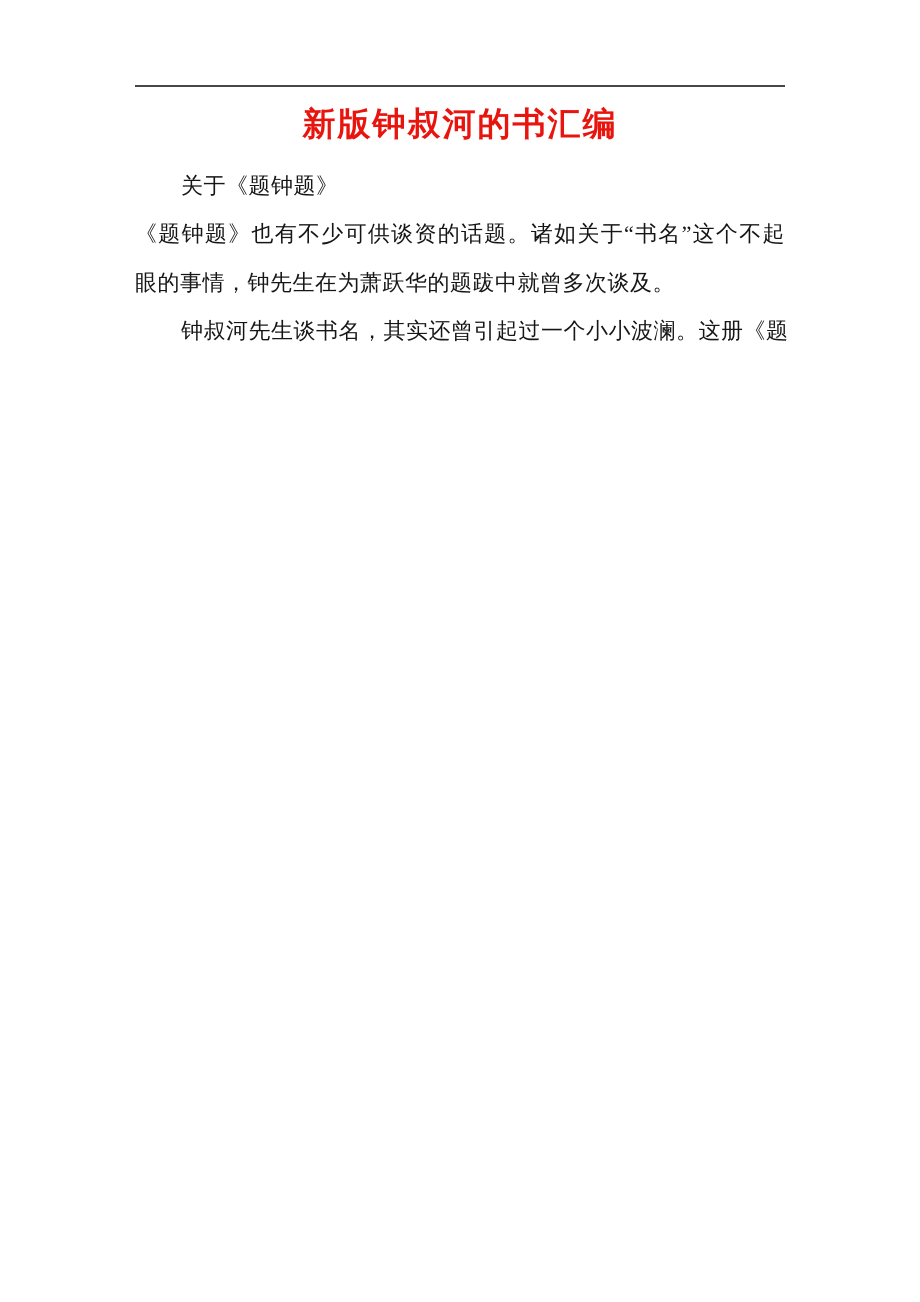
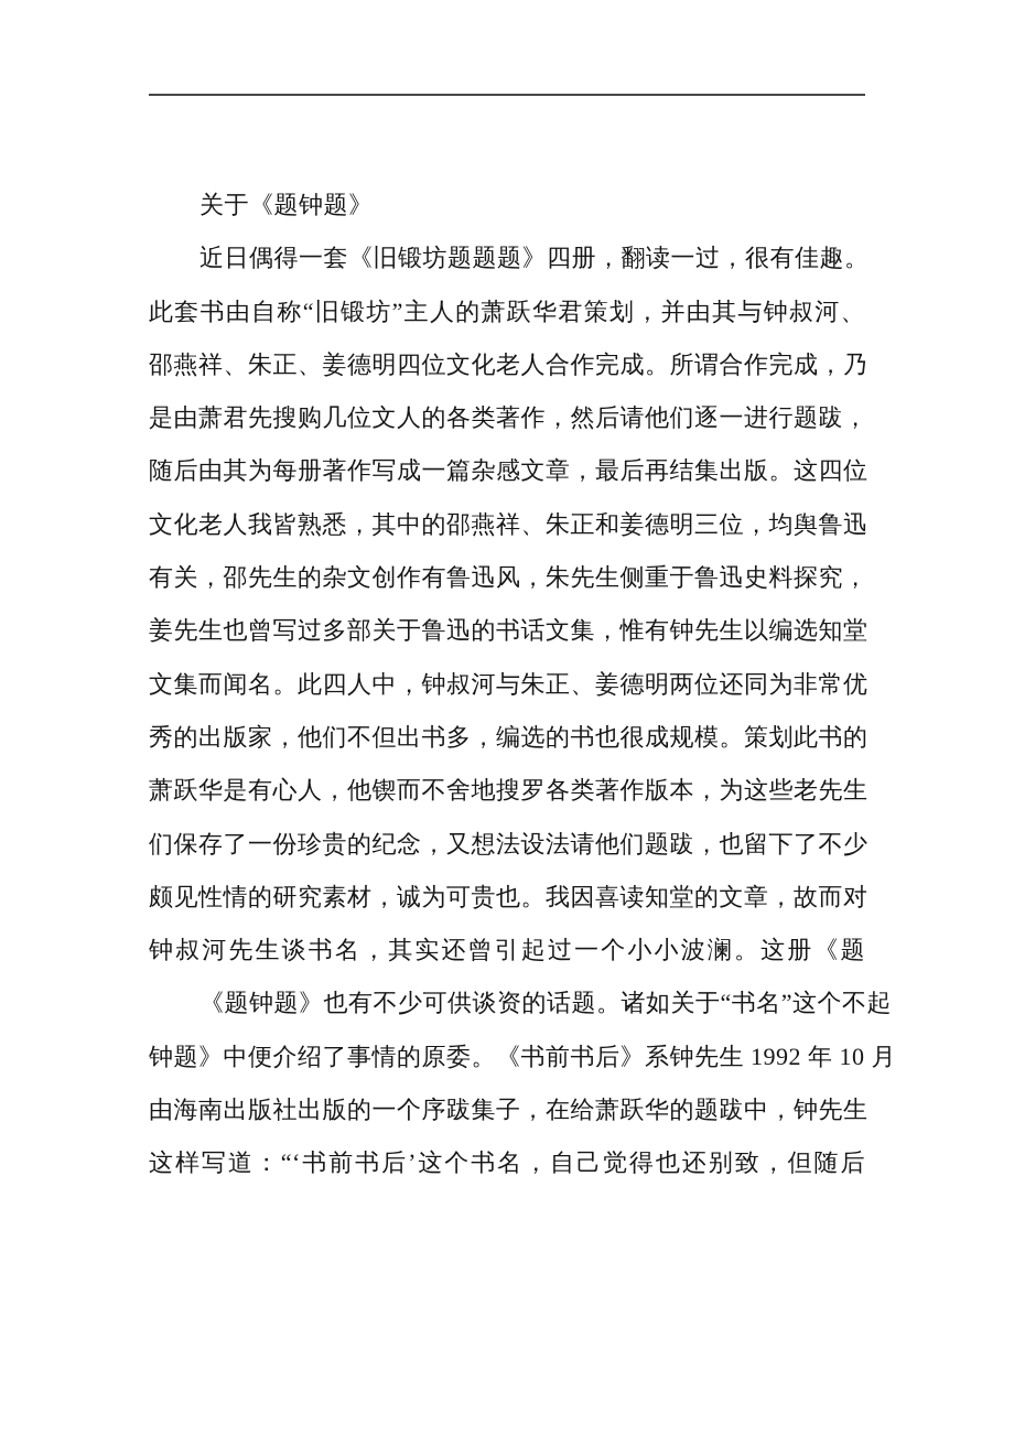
- 新版钟叔河的书汇编
  关于《题钟题》
+ 近日偶得一套《旧锻坊题题题》四册，翻读一过，很有佳趣。
+ 此套书由自称“旧锻坊”主人的萧跃华君策划，并由其与钟叔河、
+ 邵燕祥、朱正、姜德明四位文化老人合作完成。所谓合作完成，乃
+ 是由萧君先搜购几位文人的各类著作，然后请他们逐一进行题跋，
+ 随后由其为每册著作写成一篇杂感文章，最后再结集出版。这四位
+ 文化老人我皆熟悉，其中的邵燕祥、朱正和姜德明三位，均舆鲁迅
+ 有关，邵先生的杂文创作有鲁迅风，朱先生侧重于鲁迅史料探究，
+ 姜先生也曾写过多部关于鲁迅的书话文集，惟有钟先生以编选知堂
+ 文集而闻名。此四人中，钟叔河与朱正、姜德明两位还同为非常优
+ 秀的出版家，他们不但出书多，编选的书也很成规模。策划此书的
+ 萧跃华是有心人，他锲而不舍地搜罗各类著作版本，为这些老先生
+ 们保存了一份珍贵的纪念，又想法设法请他们题跋，也留下了不少
+ 颇见性情的研究素材，诚为可贵也。我因喜读知堂的文章，故而对
- 《题钟题》也有不少可供谈资的话题。诸如关于“书名”这个不起
+ 钟叔河先生谈书名，其实还曾引起过一个小小波澜。这册《题
- 眼的事情，钟先生在为萧跃华的题跋中就曾多次谈及。
- 钟叔河先生谈书名，其实还曾引起过一个小小波澜。这册《题
+ 《题钟题》也有不少可供谈资的话题。诸如关于“书名”这个不起
+ 钟题》中便介绍了事情的原委。《书前书后》系钟先生 1992 年 10 月
+ 由海南出版社出版的一个序跋集子，在给萧跃华的题跋中，钟先生
+ 这样写道：“‘书前书后’这个书名，自己觉得也还别致，但随后
